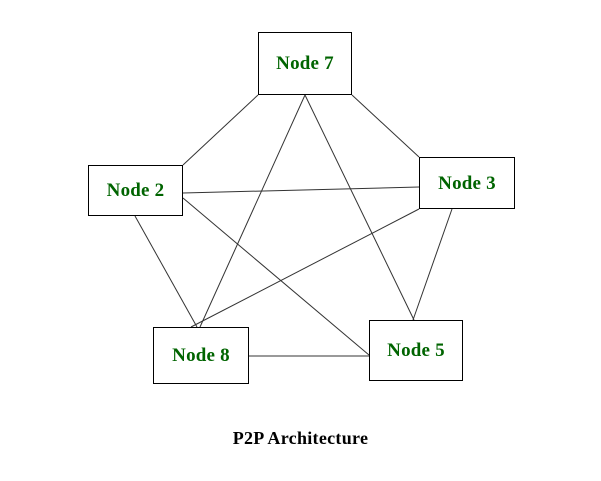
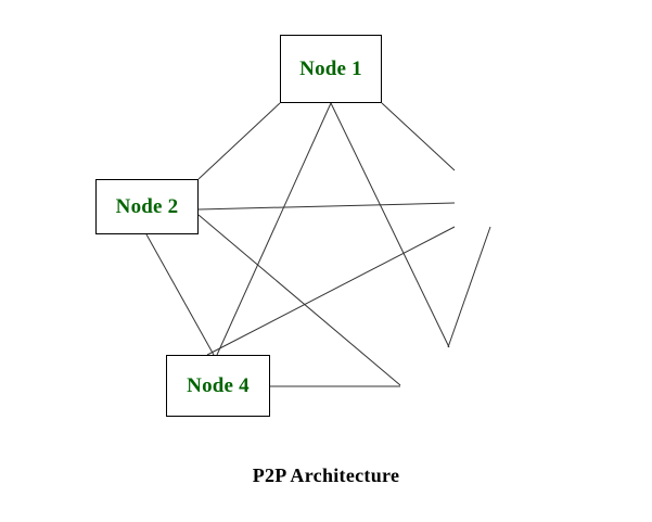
- Node 7
+ Node 1
  Node 2
- Node 3
- Node 8
+ Node 4
- Node 5
  P2P Architecture
